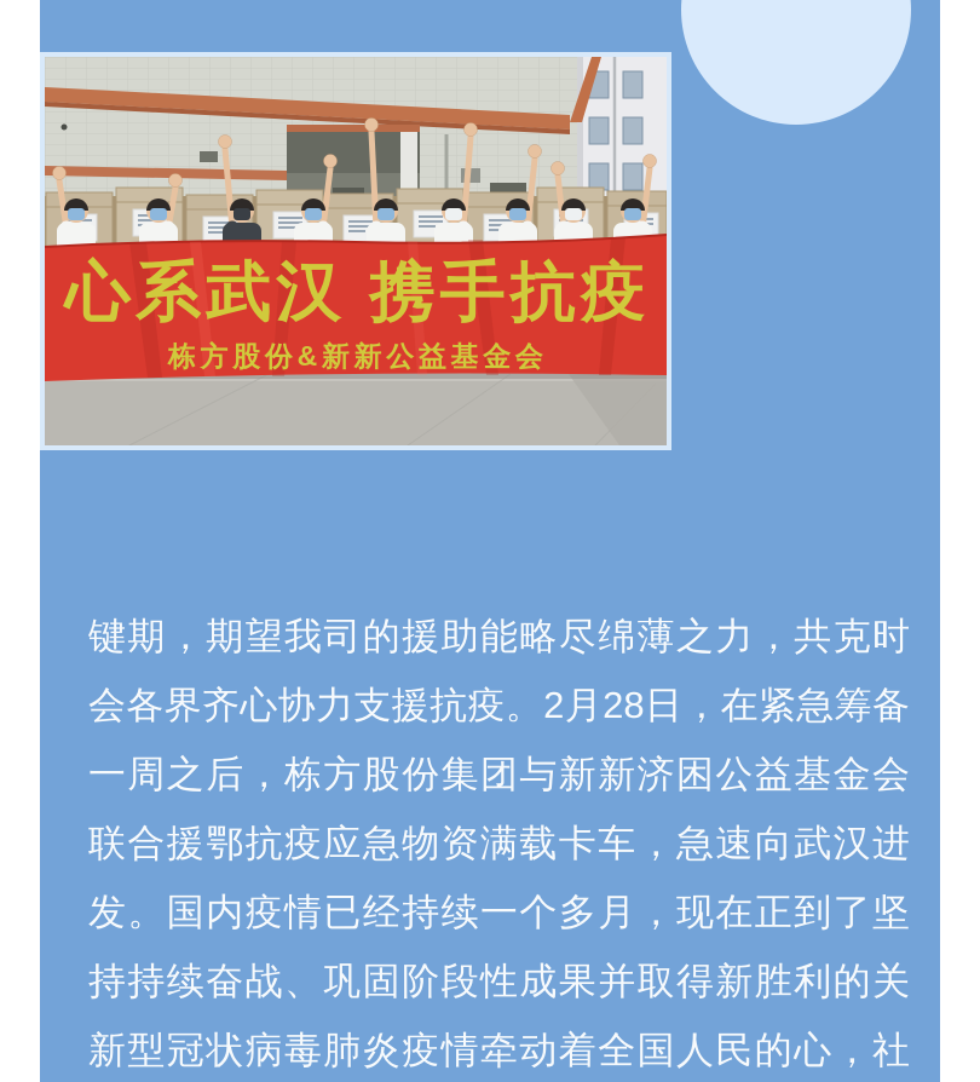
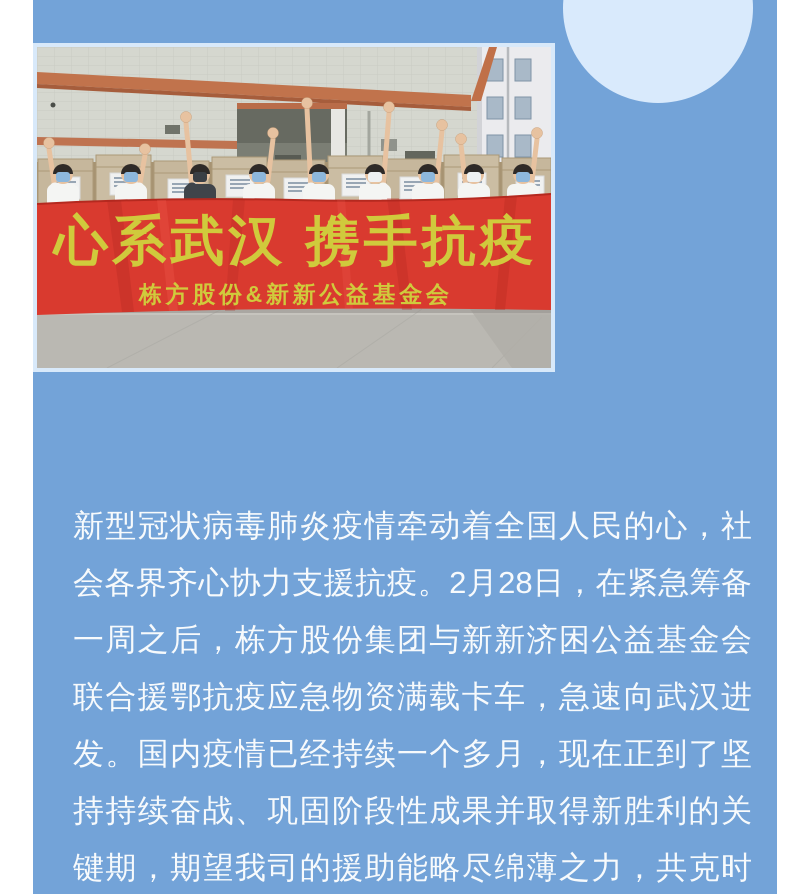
  心系武汉 携手抗疫
  栋方股份&新新公益基金会
- 键期，期望我司的援助能略尽绵薄之力，共克时
+ 新型冠状病毒肺炎疫情牵动着全国人民的心，社
  会各界齐心协力支援抗疫。2月28日，在紧急筹备
  一周之后，栋方股份集团与新新济困公益基金会
  联合援鄂抗疫应急物资满载卡车，急速向武汉进
  发。国内疫情已经持续一个多月，现在正到了坚
  持持续奋战、巩固阶段性成果并取得新胜利的关
- 新型冠状病毒肺炎疫情牵动着全国人民的心，社
+ 键期，期望我司的援助能略尽绵薄之力，共克时
